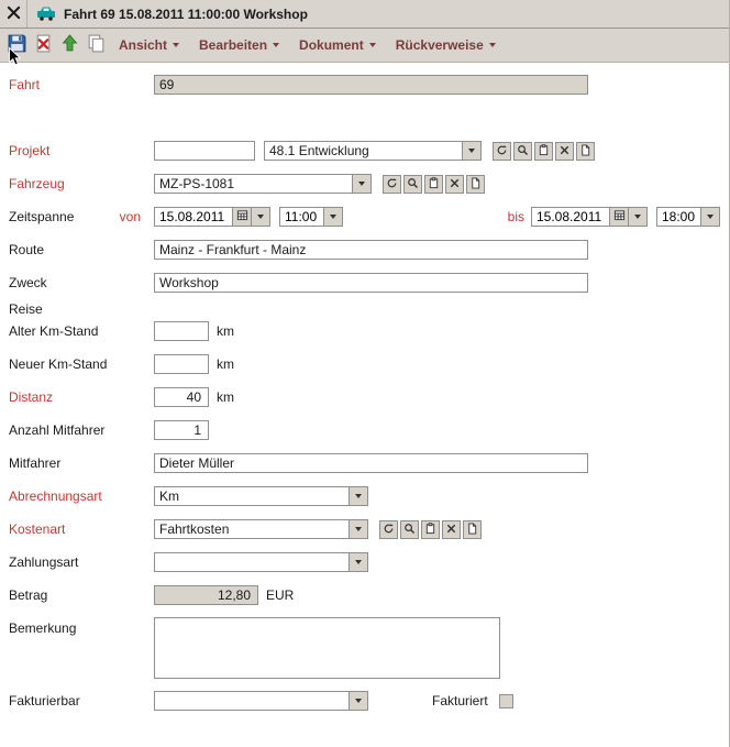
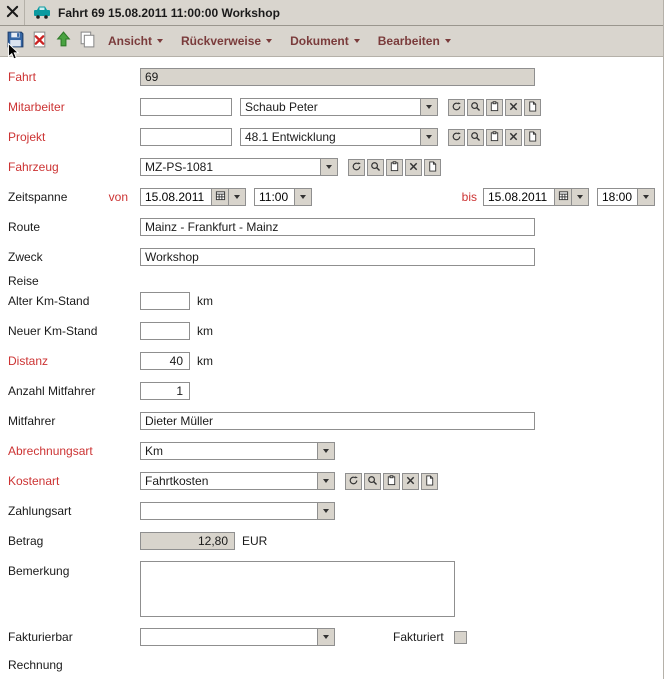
  Fahrt 69 15.08.2011 11:00:00 Workshop
  Ansicht
- Bearbeiten
+ Rückverweise
  Dokument
- Rückverweise
+ Bearbeiten
  Fahrt
  69
+ Mitarbeiter
+ Schaub Peter
  Projekt
  48.1 Entwicklung
  Fahrzeug
  MZ-PS-1081
  Zeitspanne
  von
  15.08.2011
  11:00
  bis
  15.08.2011
  18:00
  Route
  Mainz - Frankfurt - Mainz
  Zweck
  Workshop
  Reise
  Alter Km-Stand
  km
  Neuer Km-Stand
  km
  Distanz
  40
  km
  Anzahl Mitfahrer
  1
  Mitfahrer
  Dieter Müller
  Abrechnungsart
  Km
  Kostenart
  Fahrtkosten
  Zahlungsart
  Betrag
  12,80
  EUR
  Bemerkung
  Fakturierbar
  Fakturiert
+ Rechnung
